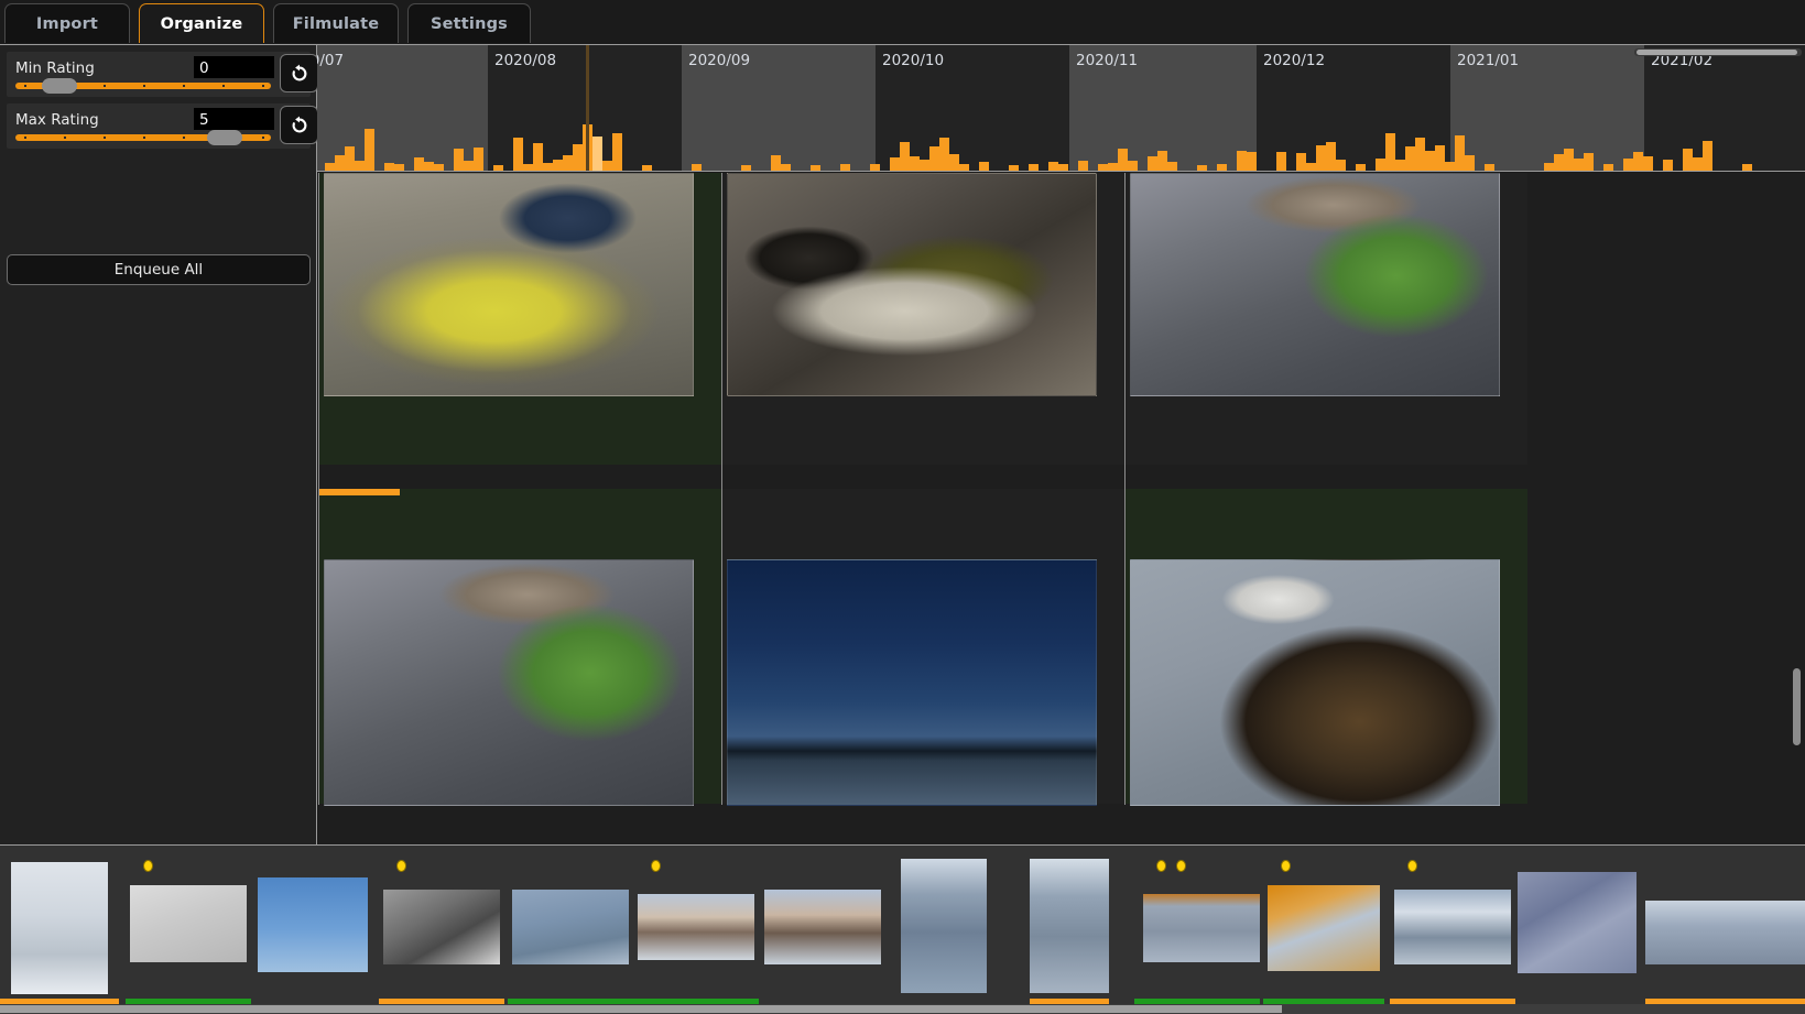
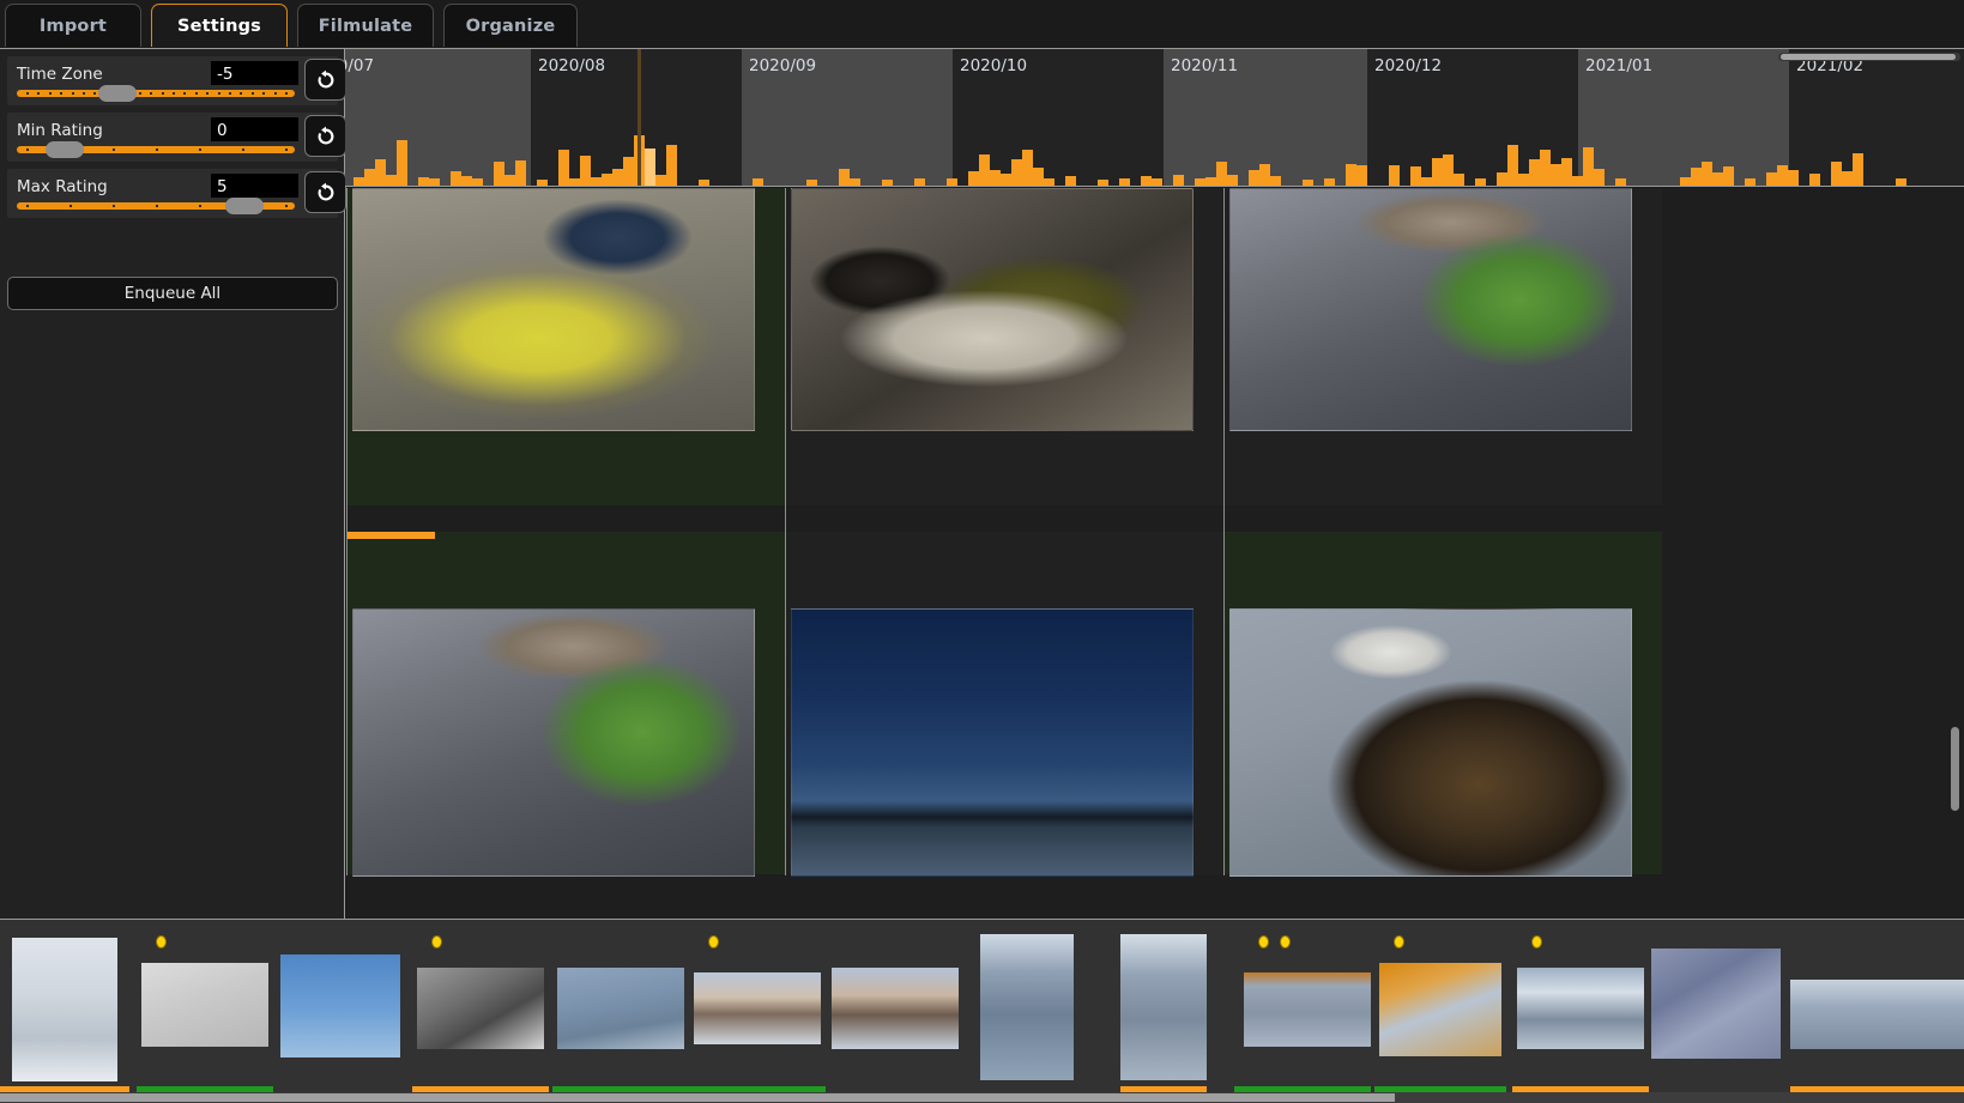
  Import
- Organize
+ Settings
  Filmulate
- Settings
+ Organize
+ Time Zone
+ -5
  Min Rating
  0
  Max Rating
  5
  Enqueue All
  2020/08
  2020/09
  2020/10
  2020/11
  2020/12
  2021/01
  2021/02
